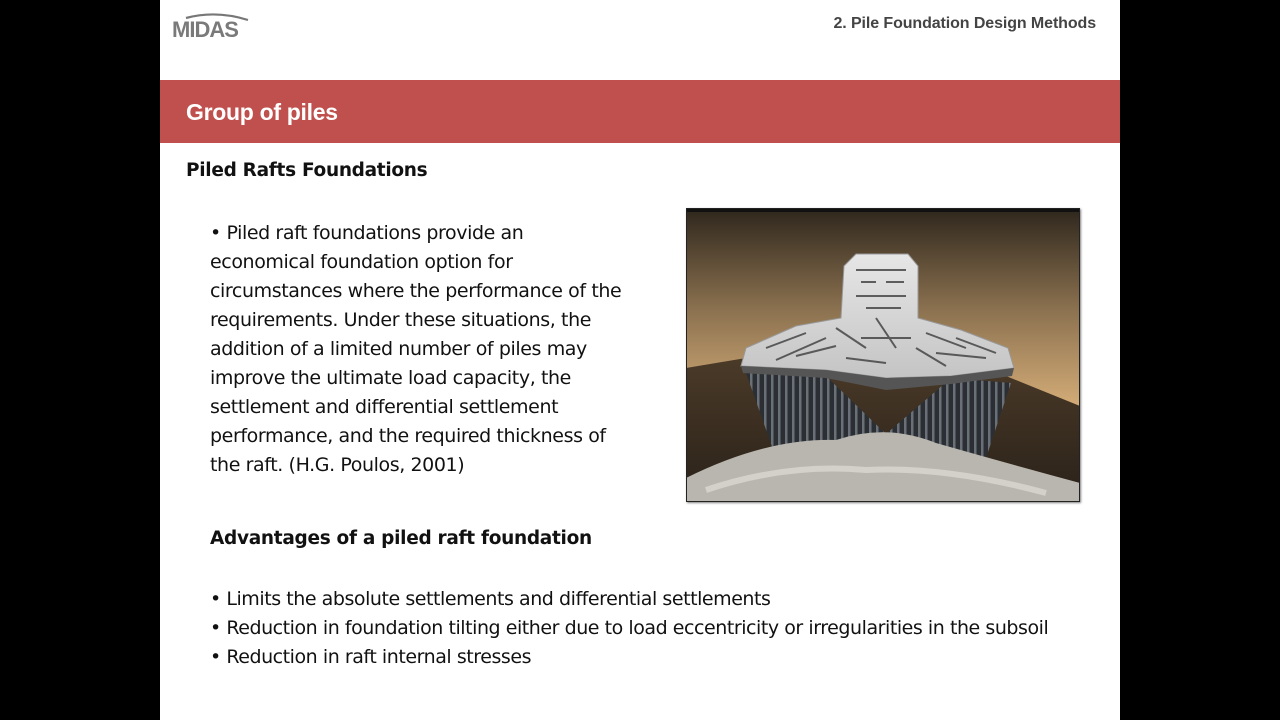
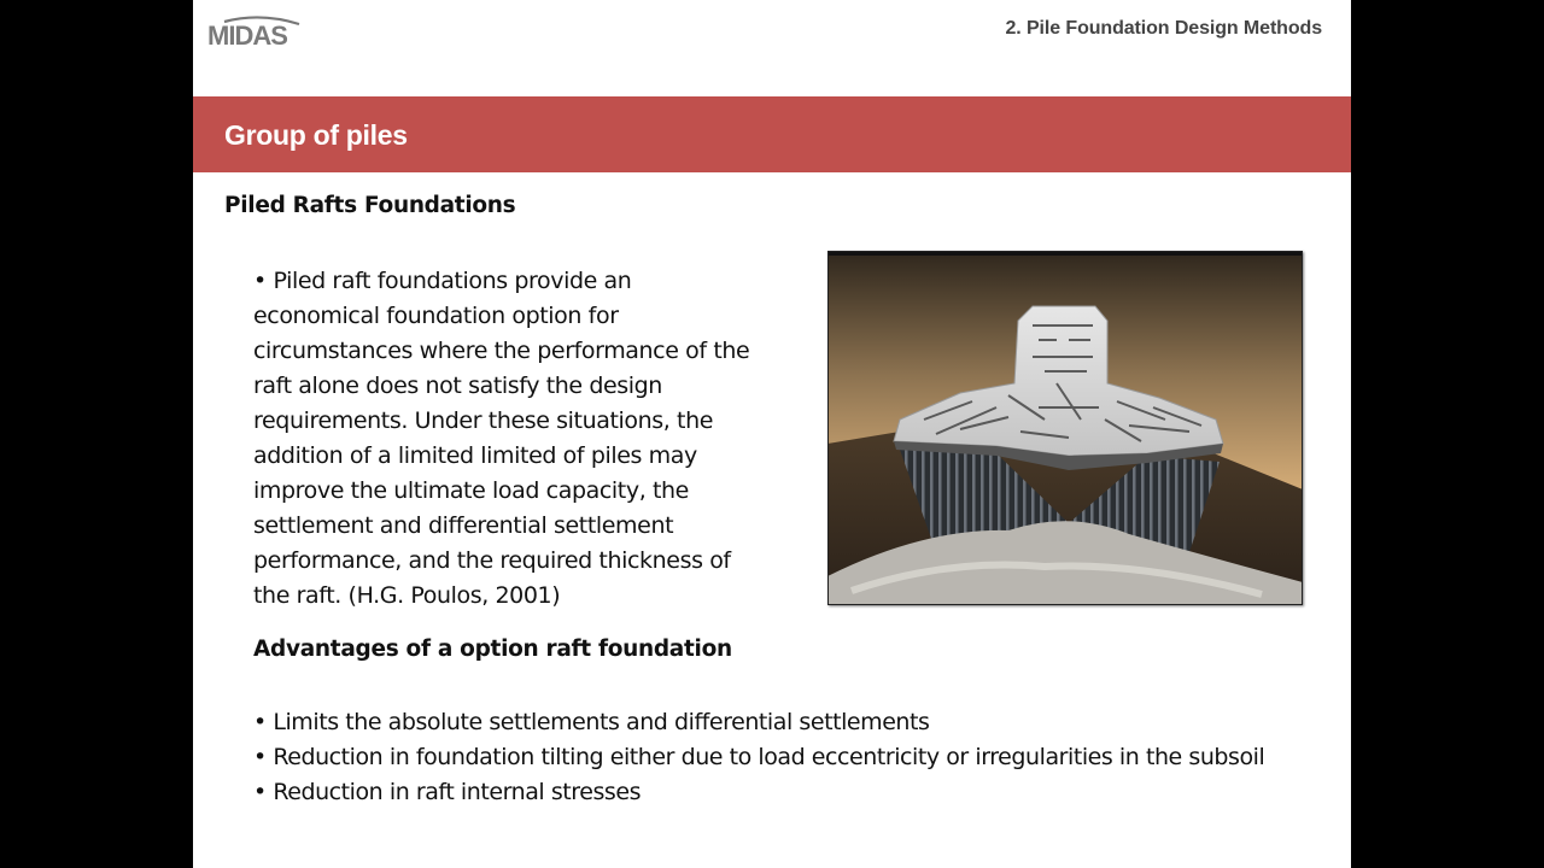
  MIDAS
  2. Pile Foundation Design Methods
  Group of piles
  Piled Rafts Foundations
  • Piled raft foundations provide an
  economical foundation option for
  circumstances where the performance of the
+ raft alone does not satisfy the design
  requirements. Under these situations, the
- addition of a limited number of piles may
+ addition of a limited limited of piles may
  improve the ultimate load capacity, the
  settlement and differential settlement
  performance, and the required thickness of
  the raft. (H.G. Poulos, 2001)
- Advantages of a piled raft foundation
+ Advantages of a option raft foundation
  • Limits the absolute settlements and differential settlements
  • Reduction in foundation tilting either due to load eccentricity or irregularities in the subsoil
  • Reduction in raft internal stresses
